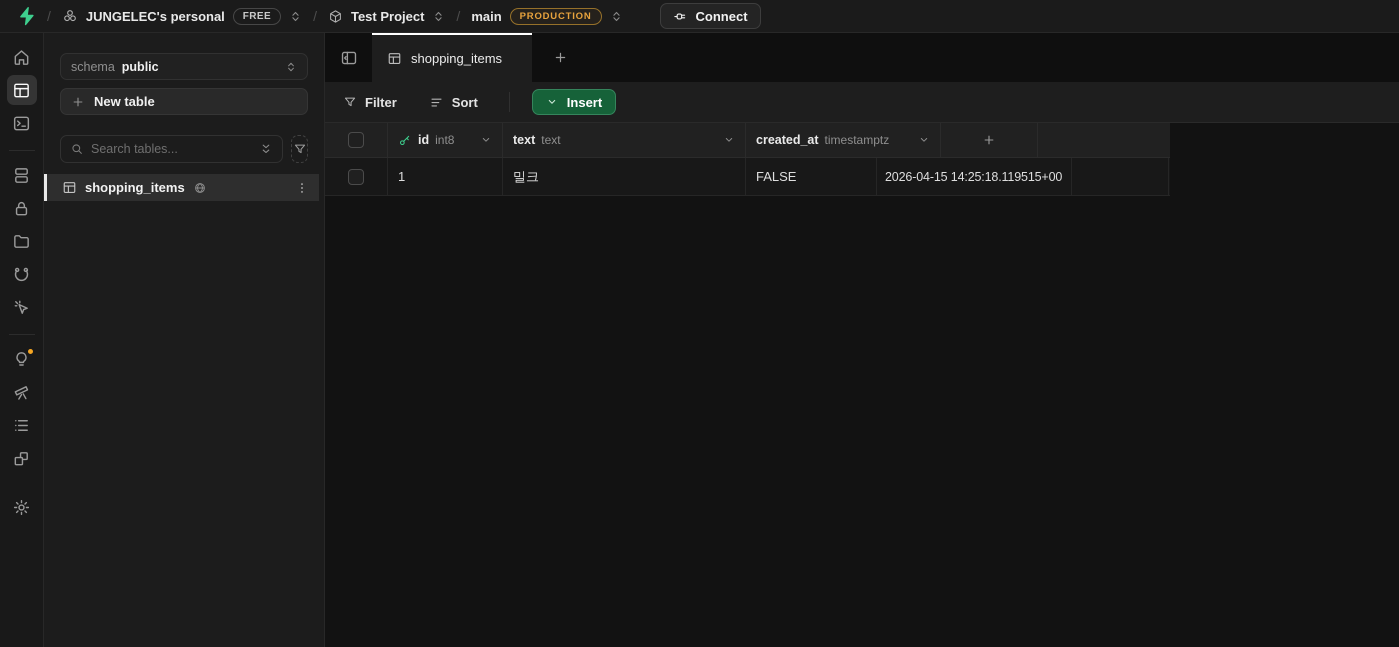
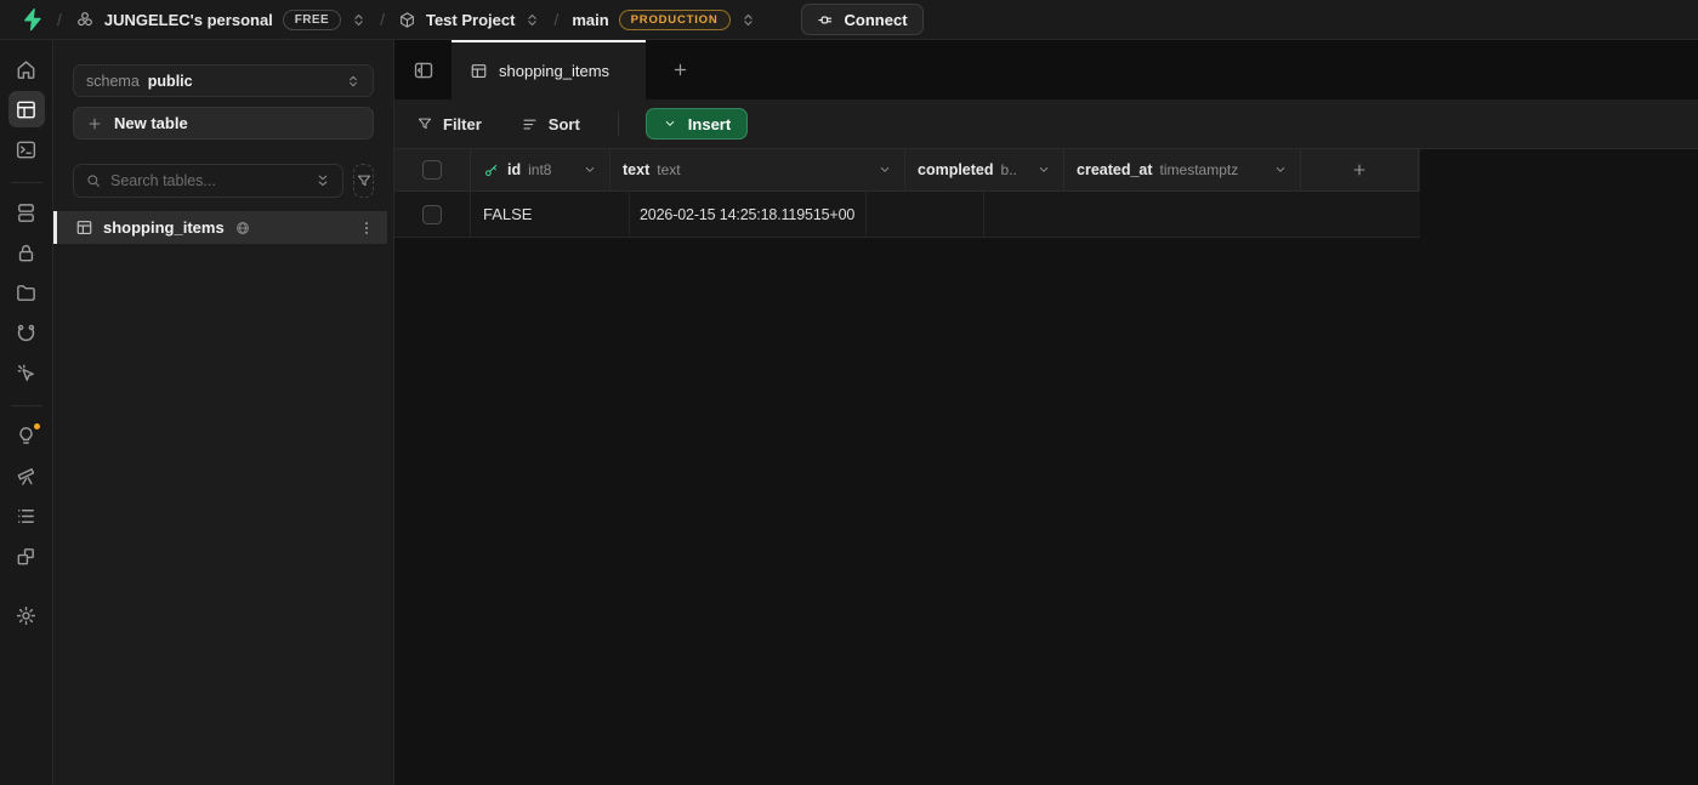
  /
  JUNGELEC's personal
  FREE
  /
  Test Project
  /
  main
  PRODUCTION
  Connect
  schema
  public
  New table
  Search tables...
  shopping_items
  shopping_items
  Filter
  Sort
  Insert
  id
  int8
  text
  text
+ completed
+ b..
  created_at
  timestamptz
- 1
- 밀크
  FALSE
- 2026-04-15 14:25:18.119515+00
+ 2026-02-15 14:25:18.119515+00
